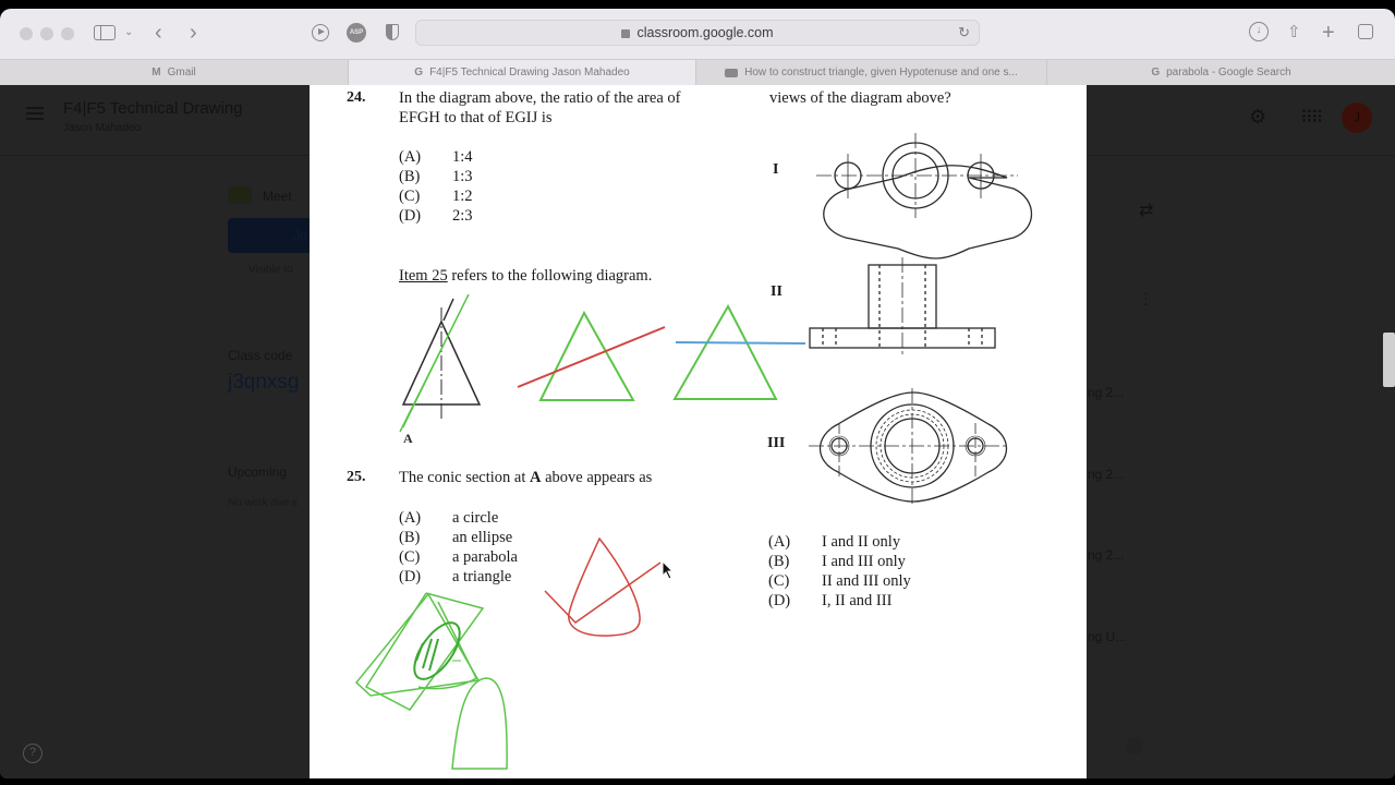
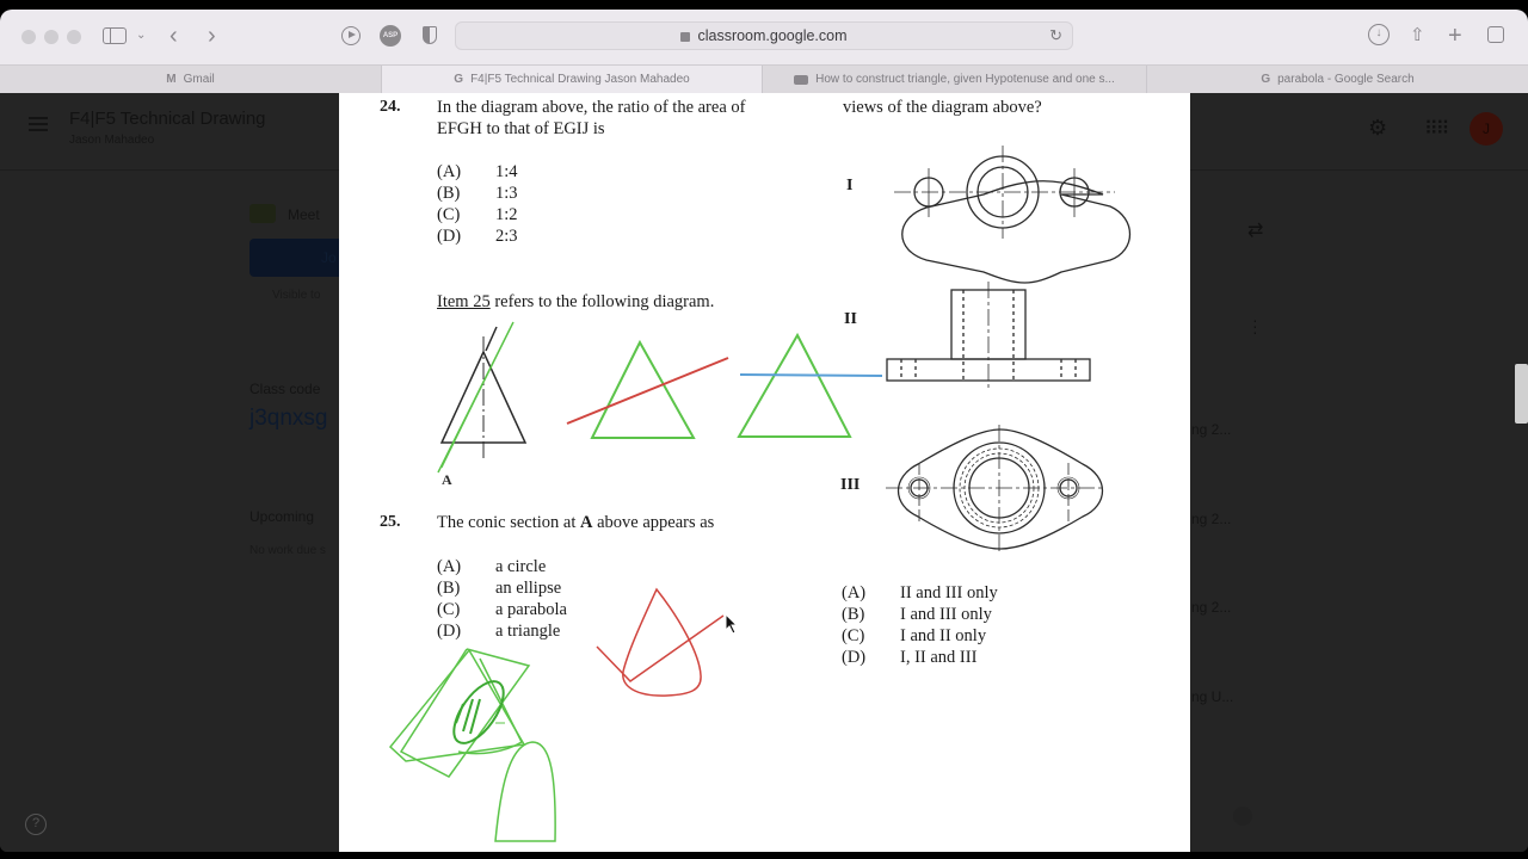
  ⌄
  ‹
  ›
  classroom.google.com
  ↻
  ↓
  ⇧
  +
  M
  Gmail
  G
  F4|F5 Technical Drawing Jason Mahadeo
  How to construct triangle, given Hypotenuse and one s...
  G
  parabola - Google Search
  J
  j3qnxsg
  ?
  24.
  In the diagram above, the ratio of the area of
  EFGH to that of EGIJ is
  (A) 1:4
  (B) 1:3
  (C) 1:2
  (D) 2:3
  Item 25 refers to the following diagram.
  A
  25.
  The conic section at A above appears as
  (A) a circle
  (B) an ellipse
  (C) a parabola
  (D) a triangle
  views of the diagram above?
  I
  II
  III
- (A) I and II only
+ (A) II and III only
  (B) I and III only
- (C) II and III only
+ (C) I and II only
  (D) I, II and III
